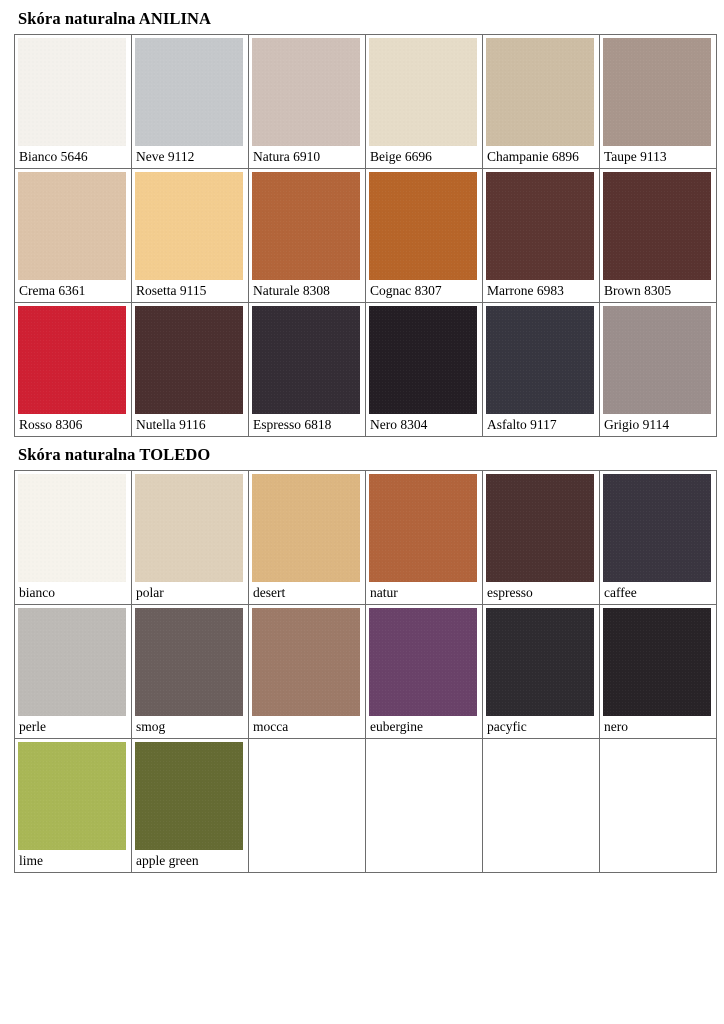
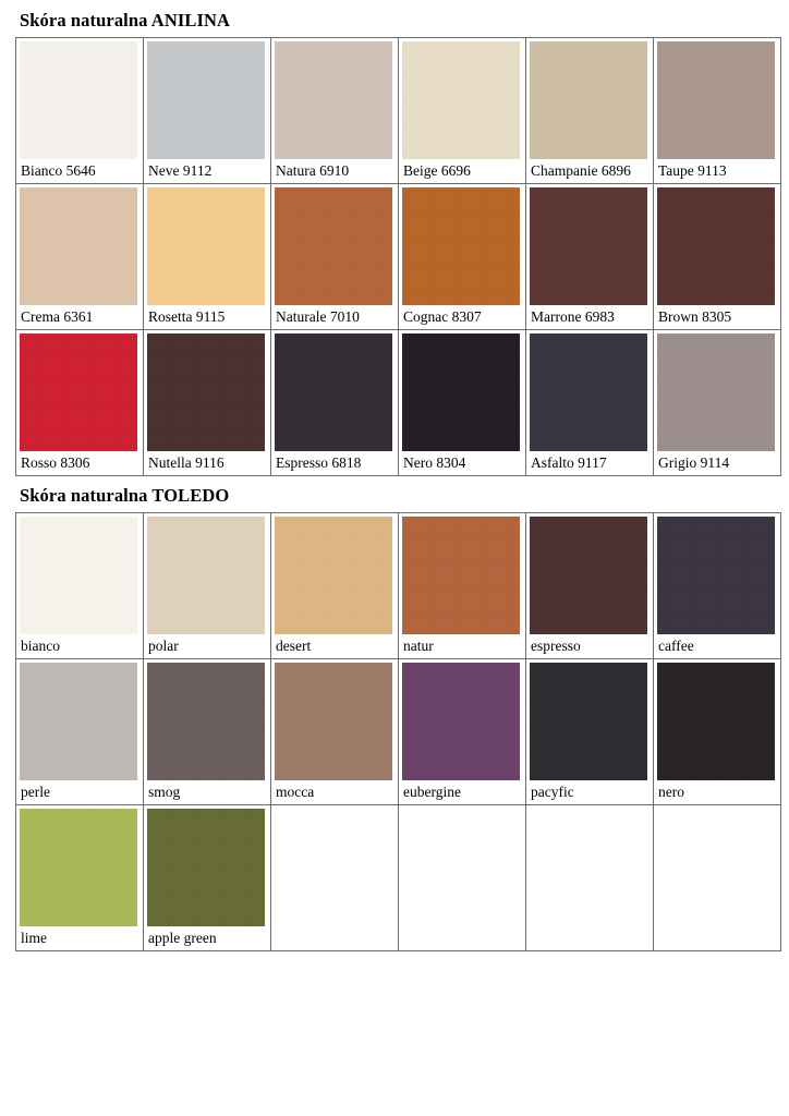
  Skóra naturalna ANILINA
  Bianco 5646	Neve 9112	Natura 6910	Beige 6696	Champanie 6896	Taupe 9113
- Crema 6361	Rosetta 9115	Naturale 8308	Cognac 8307	Marrone 6983	Brown 8305
+ Crema 6361	Rosetta 9115	Naturale 7010	Cognac 8307	Marrone 6983	Brown 8305
  Rosso 8306	Nutella 9116	Espresso 6818	Nero 8304	Asfalto 9117	Grigio 9114
  Skóra naturalna TOLEDO
  bianco	polar	desert	natur	espresso	caffee
  perle	smog	mocca	eubergine	pacyfic	nero
  lime	apple green
